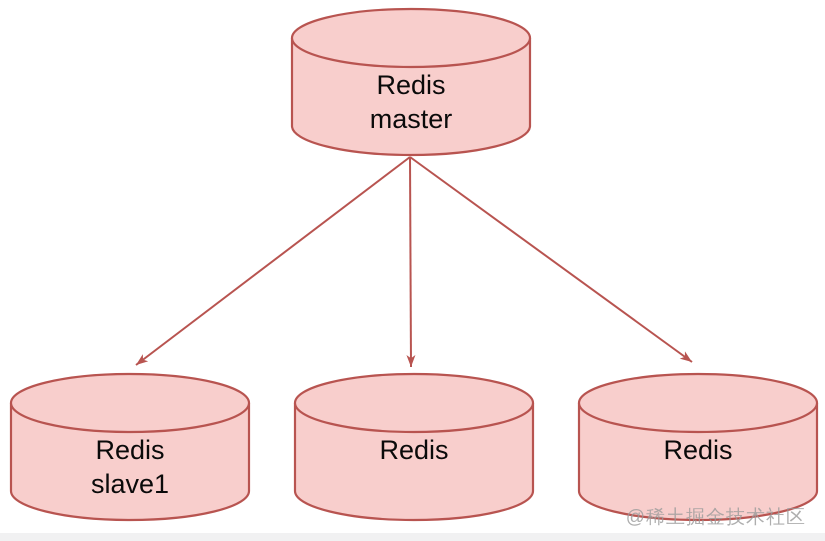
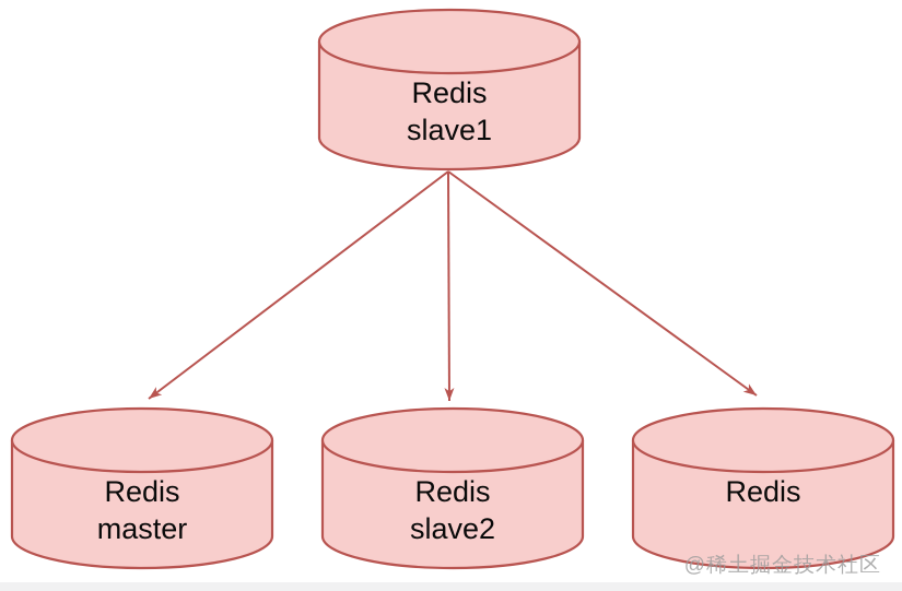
  Redis
- master
+ slave1
  Redis
- slave1
+ master
  Redis
+ slave2
  Redis
  @稀土掘金技术社区
